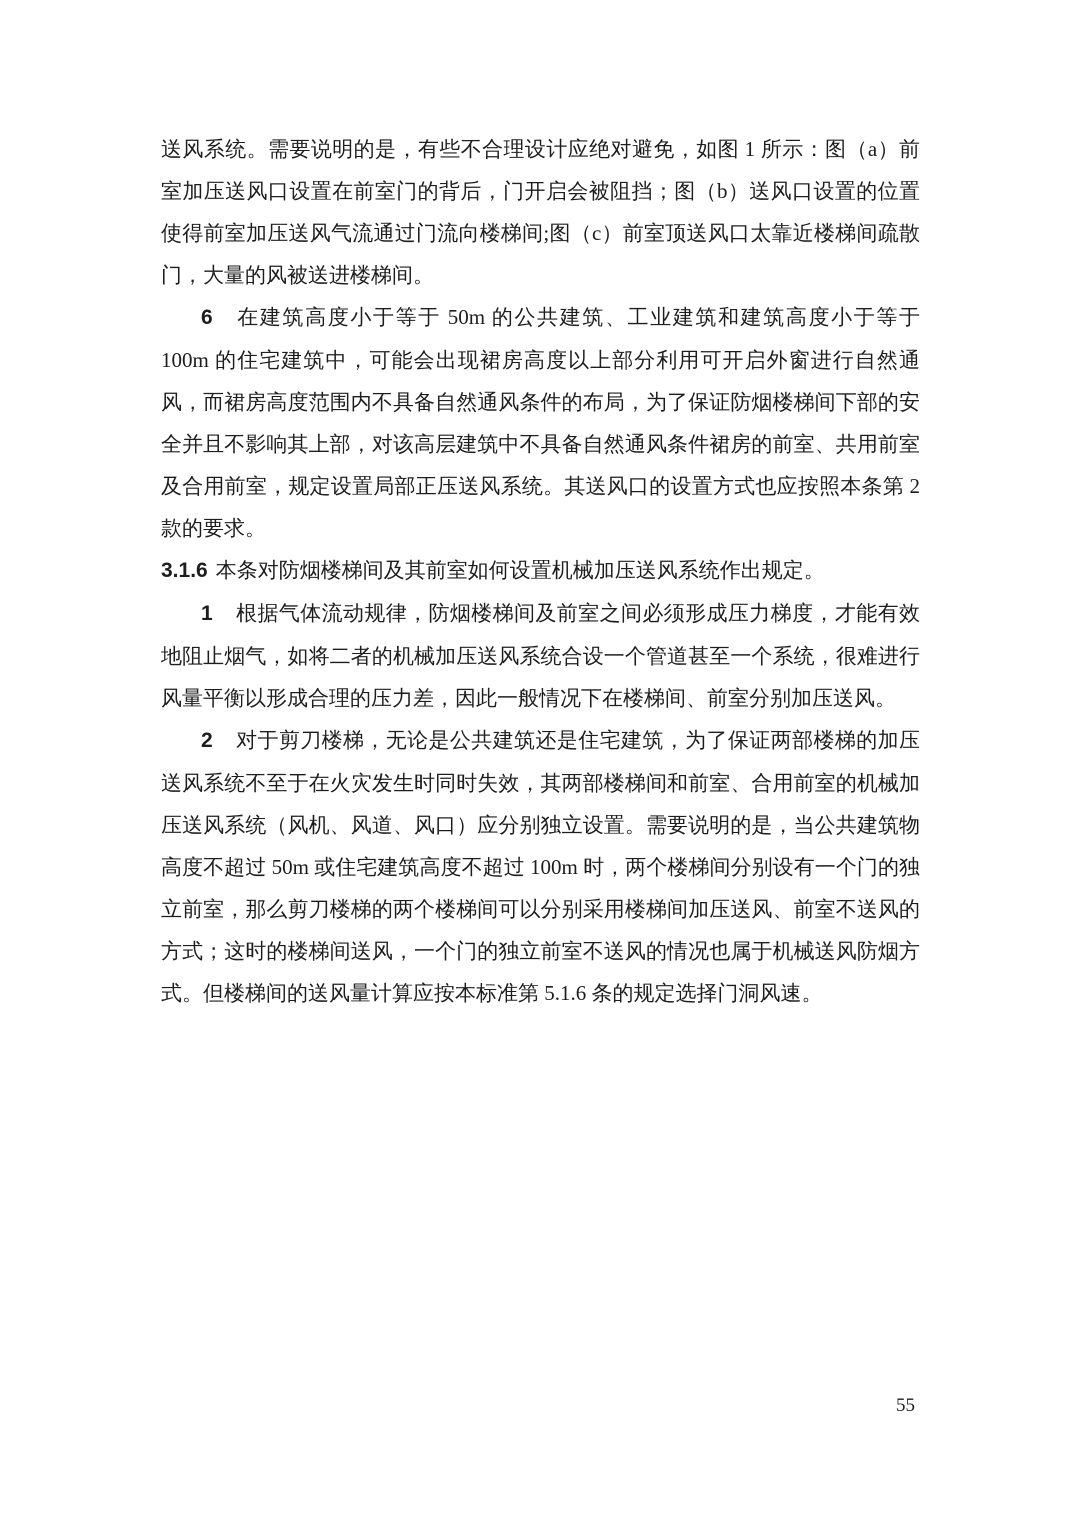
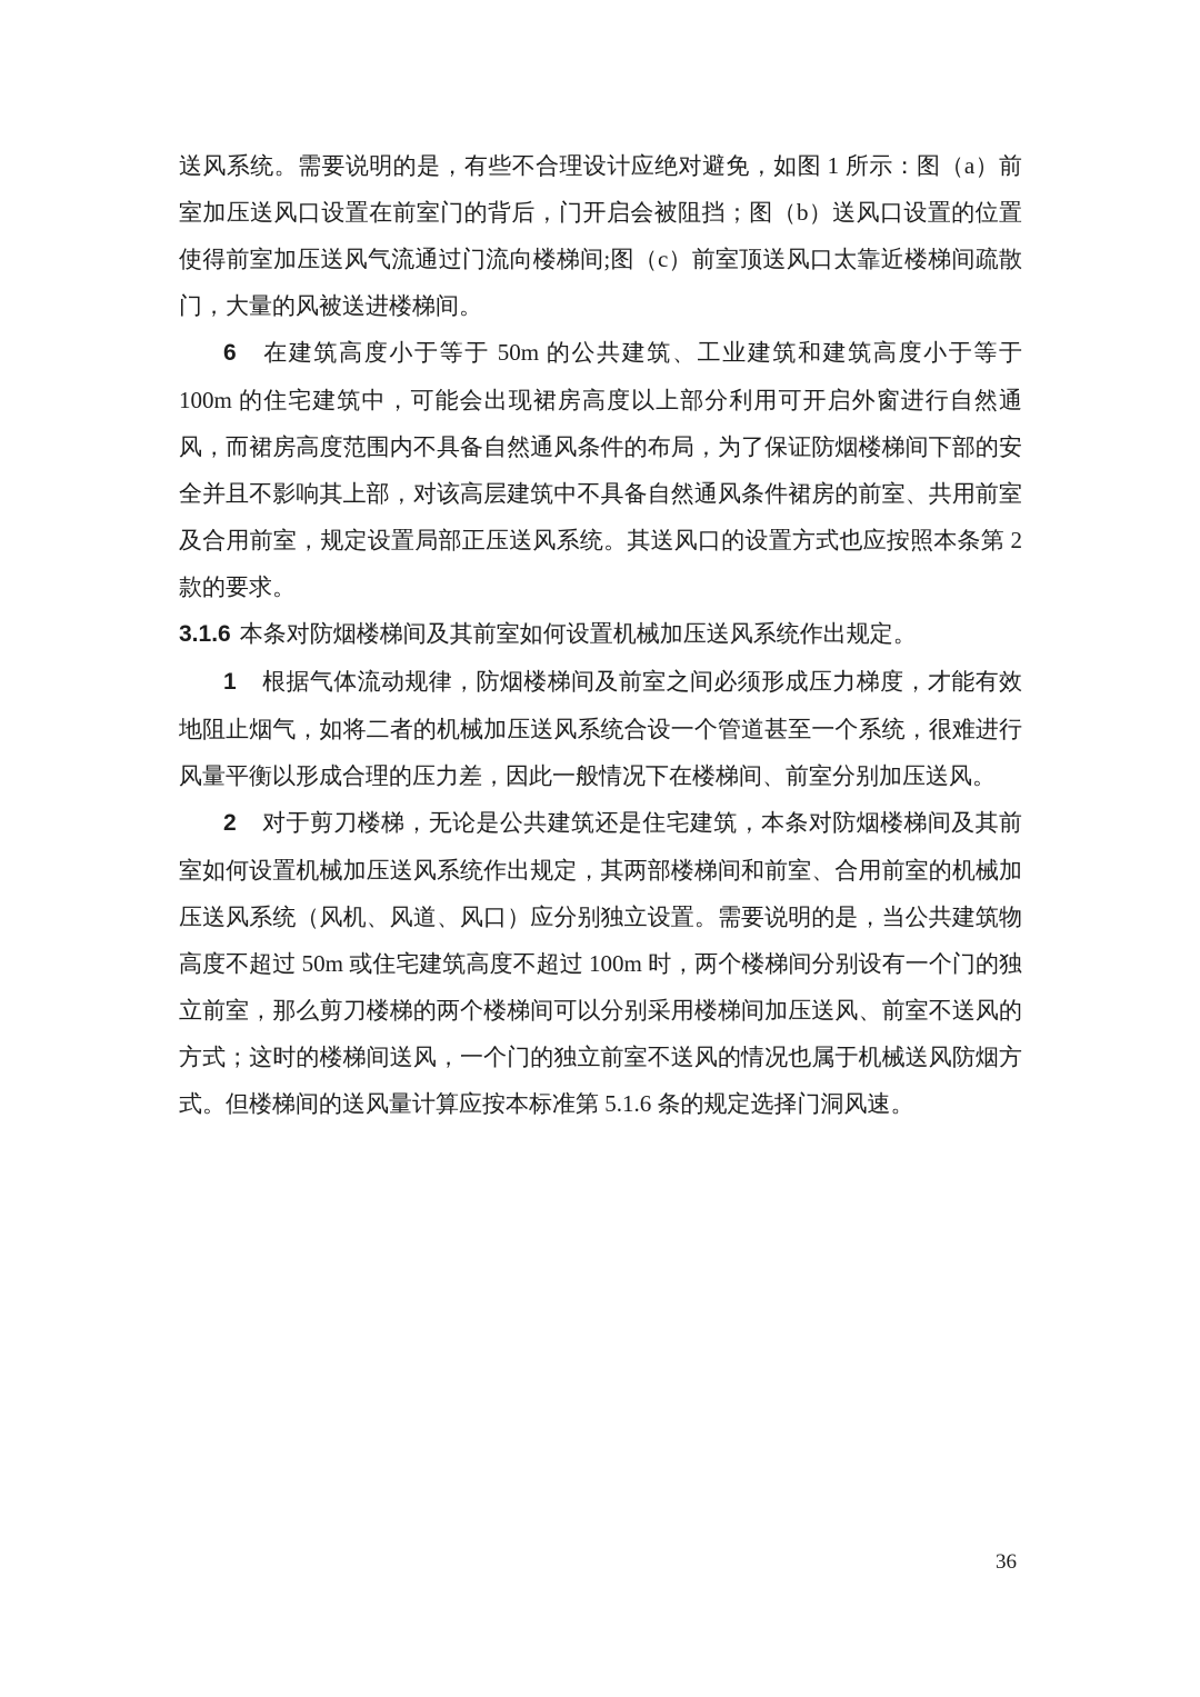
  送风系统。需要说明的是，有些不合理设计应绝对避免，如图 1 所示：图（a）前室加压送风口设置在前室门的背后，门开启会被阻挡；图（b）送风口设置的位置使得前室加压送风气流通过门流向楼梯间;图（c）前室顶送风口太靠近楼梯间疏散门，大量的风被送进楼梯间。
  6 在建筑高度小于等于 50m 的公共建筑、工业建筑和建筑高度小于等于 100m 的住宅建筑中，可能会出现裙房高度以上部分利用可开启外窗进行自然通风，而裙房高度范围内不具备自然通风条件的布局，为了保证防烟楼梯间下部的安全并且不影响其上部，对该高层建筑中不具备自然通风条件裙房的前室、共用前室及合用前室，规定设置局部正压送风系统。其送风口的设置方式也应按照本条第 2 款的要求。
  3.1.6 本条对防烟楼梯间及其前室如何设置机械加压送风系统作出规定。
  1 根据气体流动规律，防烟楼梯间及前室之间必须形成压力梯度，才能有效地阻止烟气，如将二者的机械加压送风系统合设一个管道甚至一个系统，很难进行风量平衡以形成合理的压力差，因此一般情况下在楼梯间、前室分别加压送风。
- 2 对于剪刀楼梯，无论是公共建筑还是住宅建筑，为了保证两部楼梯的加压送风系统不至于在火灾发生时同时失效，其两部楼梯间和前室、合用前室的机械加压送风系统（风机、风道、风口）应分别独立设置。需要说明的是，当公共建筑物高度不超过 50m 或住宅建筑高度不超过 100m 时，两个楼梯间分别设有一个门的独立前室，那么剪刀楼梯的两个楼梯间可以分别采用楼梯间加压送风、前室不送风的方式；这时的楼梯间送风，一个门的独立前室不送风的情况也属于机械送风防烟方式。但楼梯间的送风量计算应按本标准第 5.1.6 条的规定选择门洞风速。
+ 2 对于剪刀楼梯，无论是公共建筑还是住宅建筑，本条对防烟楼梯间及其前室如何设置机械加压送风系统作出规定，其两部楼梯间和前室、合用前室的机械加压送风系统（风机、风道、风口）应分别独立设置。需要说明的是，当公共建筑物高度不超过 50m 或住宅建筑高度不超过 100m 时，两个楼梯间分别设有一个门的独立前室，那么剪刀楼梯的两个楼梯间可以分别采用楼梯间加压送风、前室不送风的方式；这时的楼梯间送风，一个门的独立前室不送风的情况也属于机械送风防烟方式。但楼梯间的送风量计算应按本标准第 5.1.6 条的规定选择门洞风速。
- 55
+ 36
